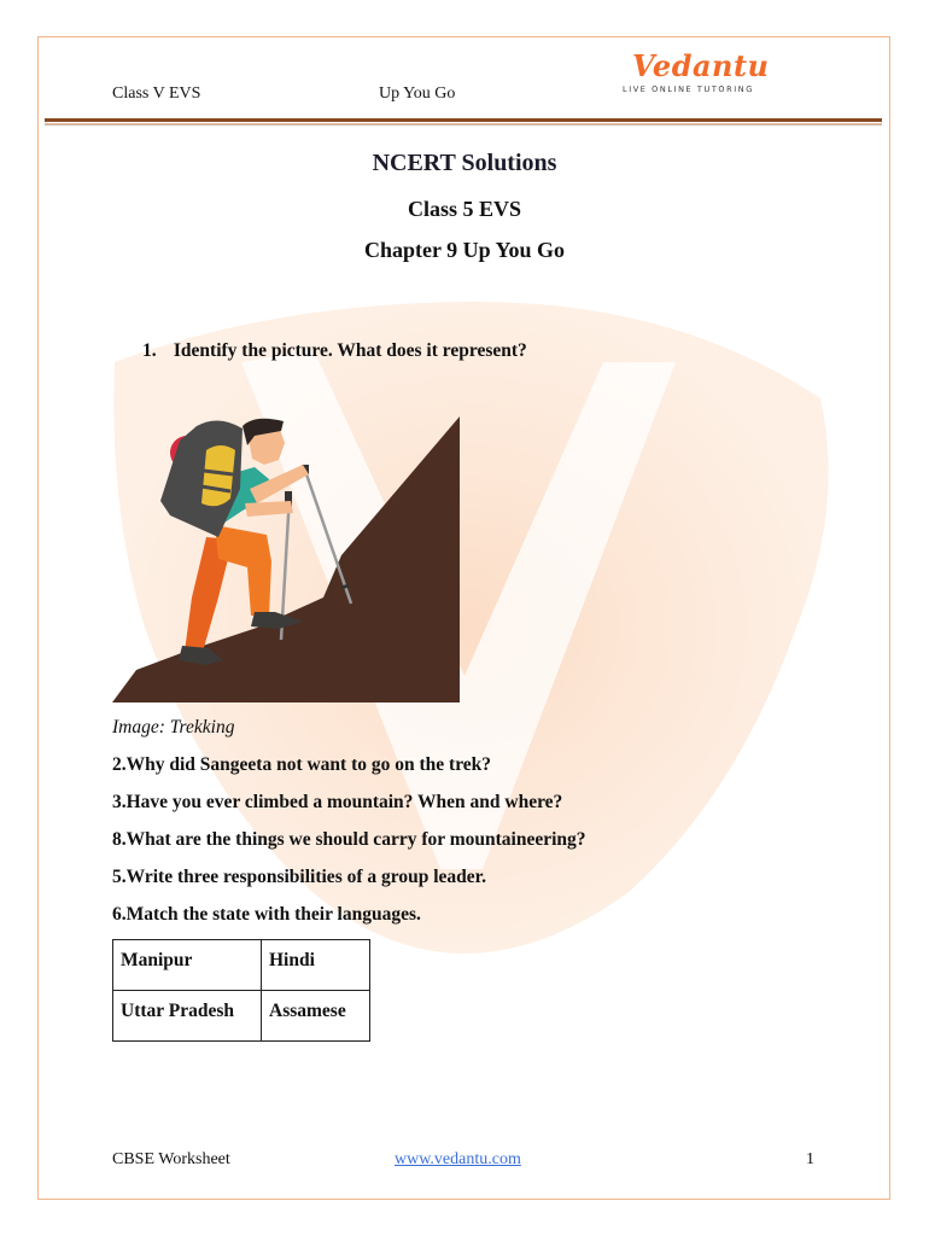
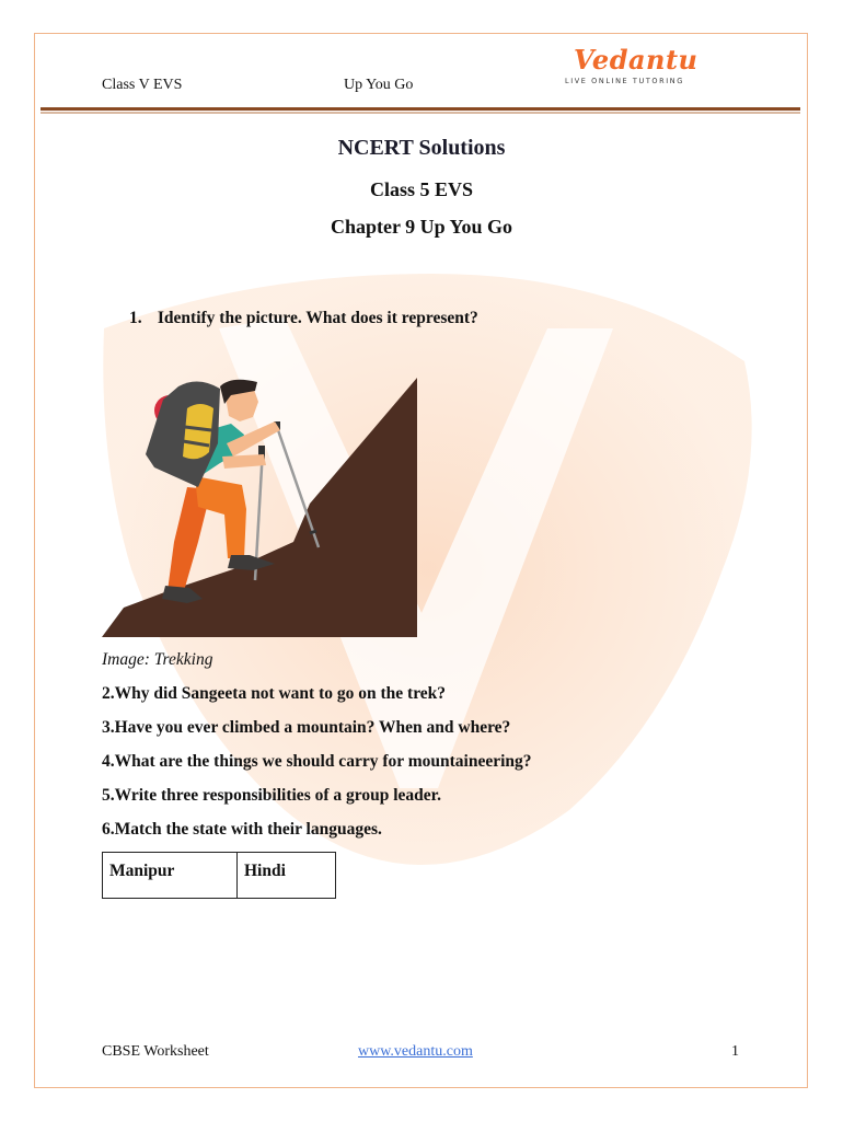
  Class V EVS
  Up You Go
  Vedantu
  LIVE ONLINE TUTORING
  NCERT Solutions
  Class 5 EVS
  Chapter 9 Up You Go
  1. Identify the picture. What does it represent?
  Image: Trekking
  2.Why did Sangeeta not want to go on the trek?
  3.Have you ever climbed a mountain? When and where?
- 8.What are the things we should carry for mountaineering?
+ 4.What are the things we should carry for mountaineering?
  5.Write three responsibilities of a group leader.
  6.Match the state with their languages.
  Manipur	Hindi
- Uttar Pradesh	Assamese
  CBSE Worksheet
  www.vedantu.com
  1
